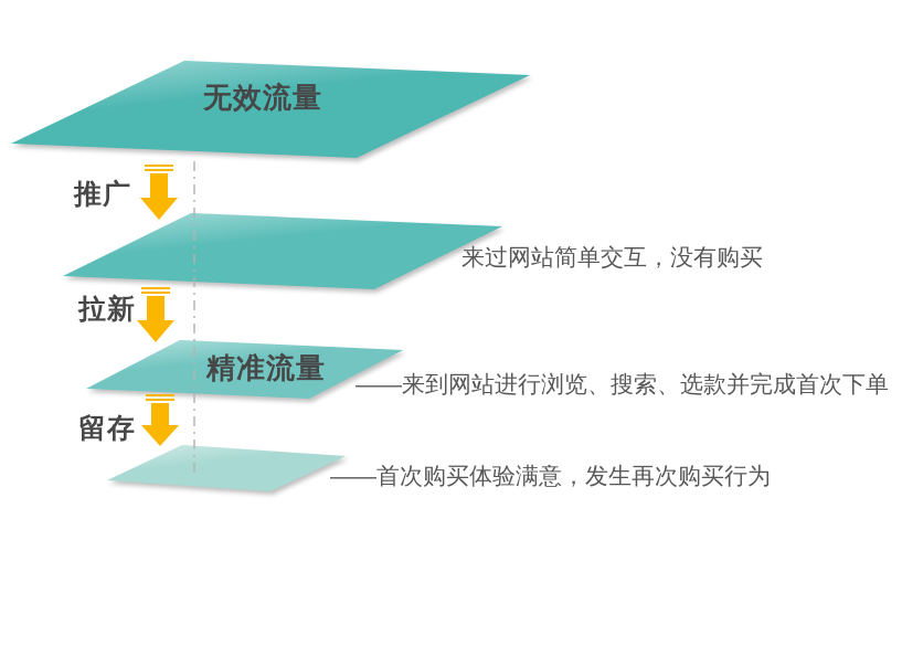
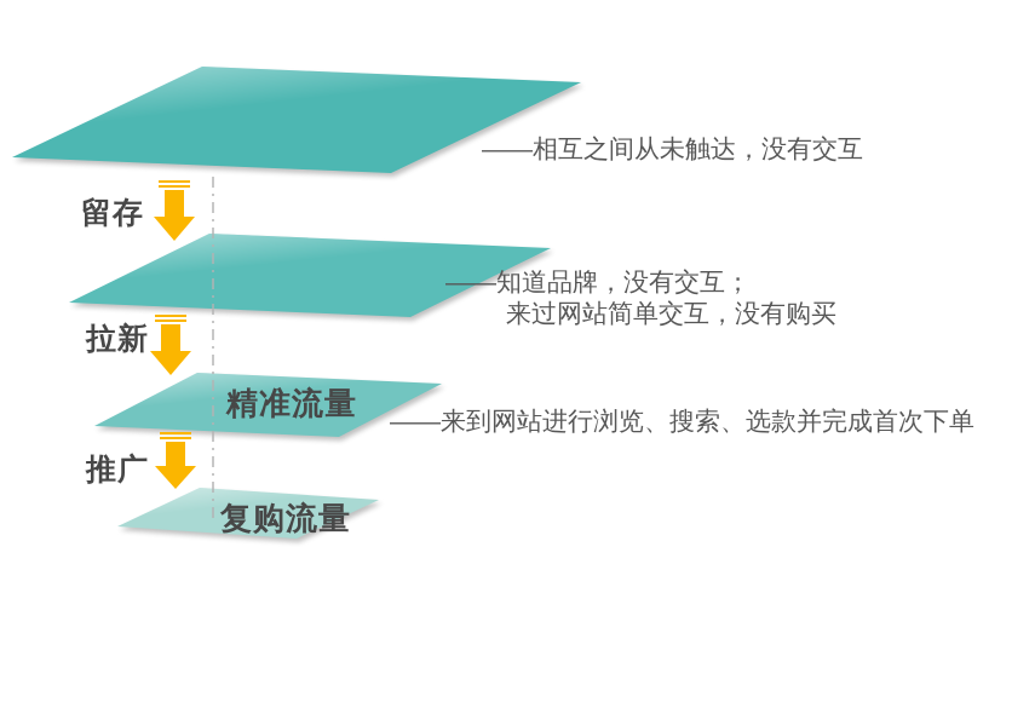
- 无效流量
  精准流量
+ 复购流量
- 推广
+ 留存
  拉新
- 留存
+ 推广
+ ——相互之间从未触达，没有交互
+ ——知道品牌，没有交互；
  来过网站简单交互，没有购买
  ——来到网站进行浏览、搜索、选款并完成首次下单
- ——首次购买体验满意，发生再次购买行为
